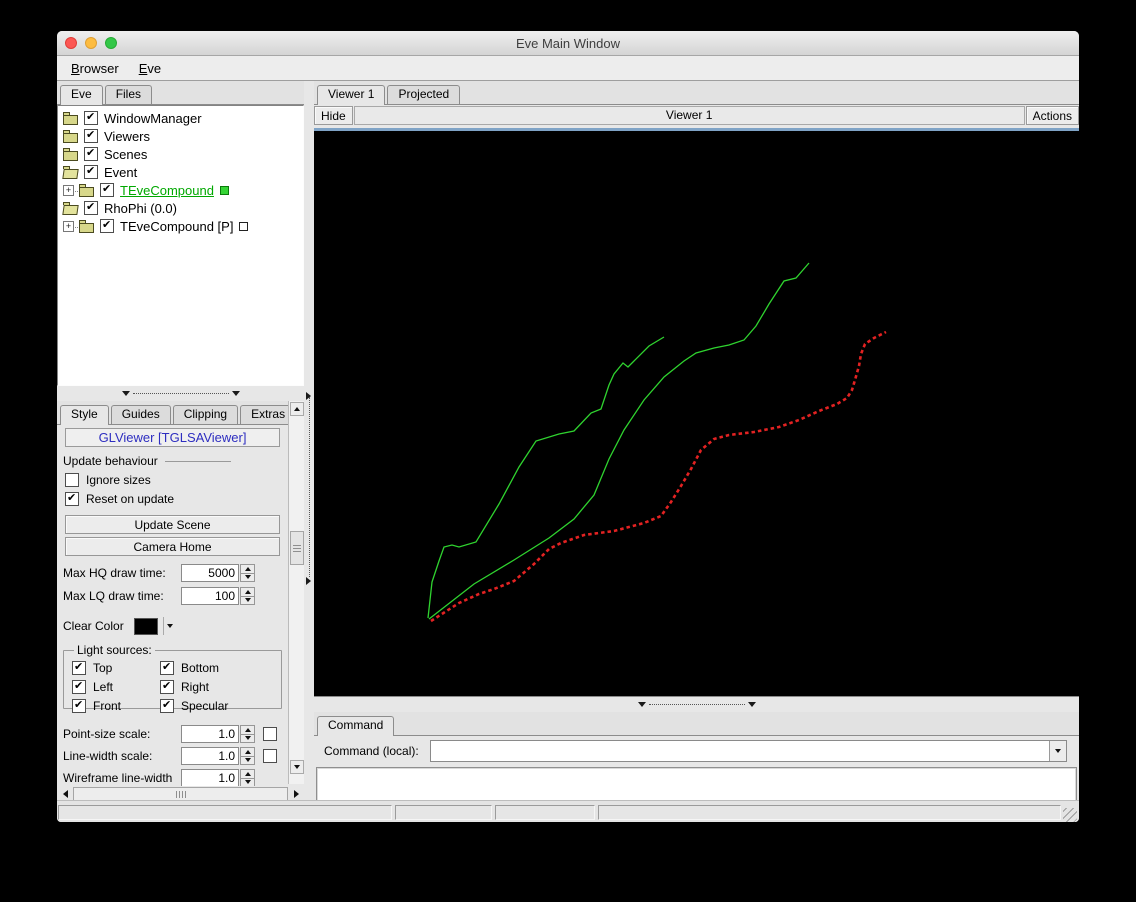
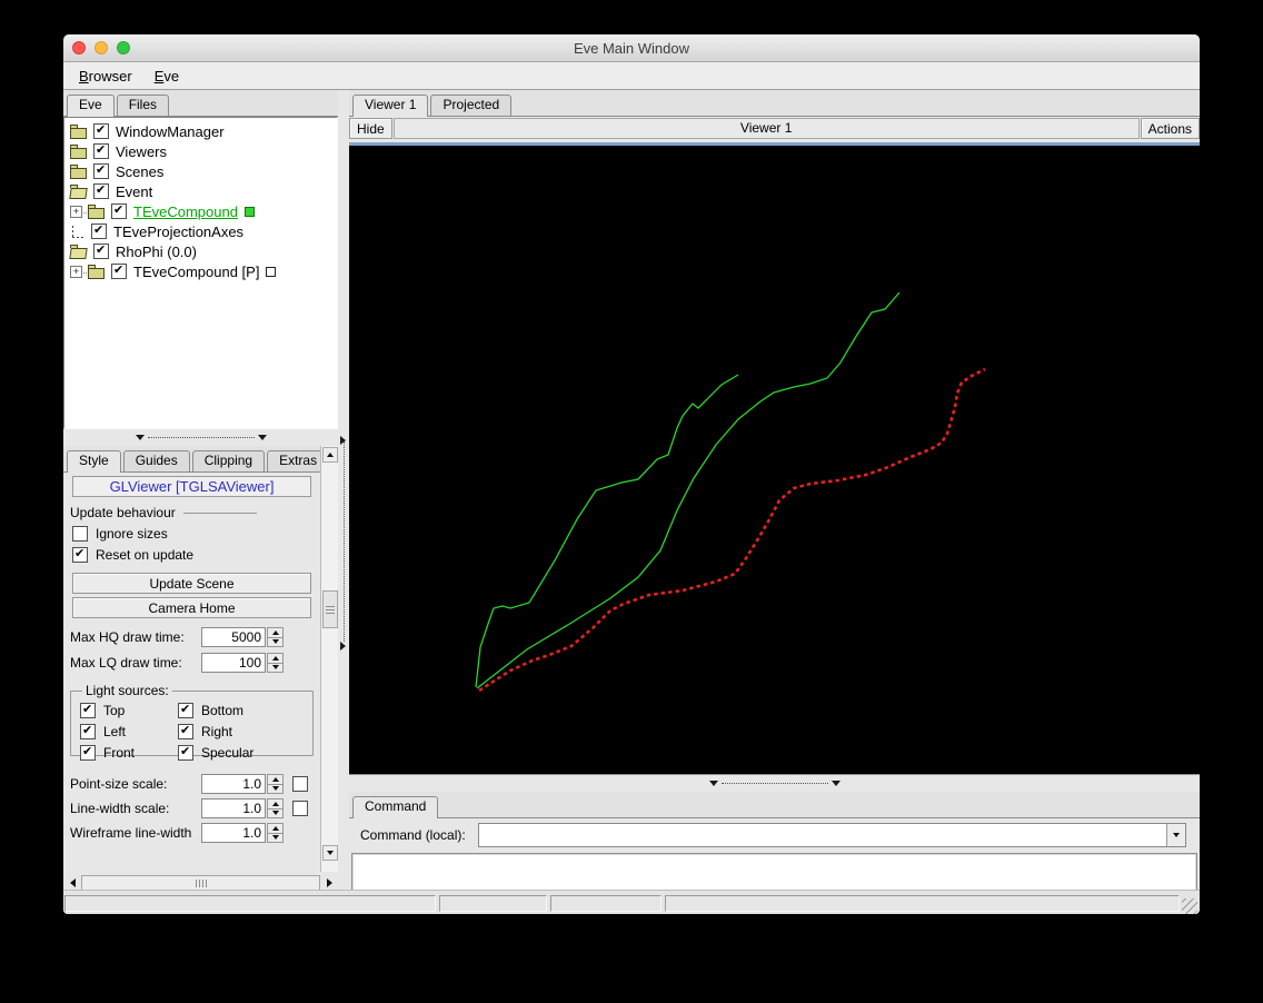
  Eve Main Window
  Browser
  Eve
  Eve
  Files
  WindowManager
  Viewers
  Scenes
  Event
  +
  TEveCompound
+ TEveProjectionAxes
  RhoPhi (0.0)
  +
  TEveCompound [P]
  Style
  Guides
  Clipping
  Extras
  GLViewer [TGLSAViewer]
  Update behaviour
  Ignore sizes
  Reset on update
  Update Scene
  Camera Home
  Max HQ draw time:
  5000
  Max LQ draw time:
  100
- Clear Color
  Light sources:
  Top
  Bottom
  Left
  Right
  Front
  Specular
  Point-size scale:
  1.0
  Line-width scale:
  1.0
  Wireframe line-width
  1.0
  Viewer 1
  Projected
  Hide
  Viewer 1
  Actions
  Command
  Command (local):
